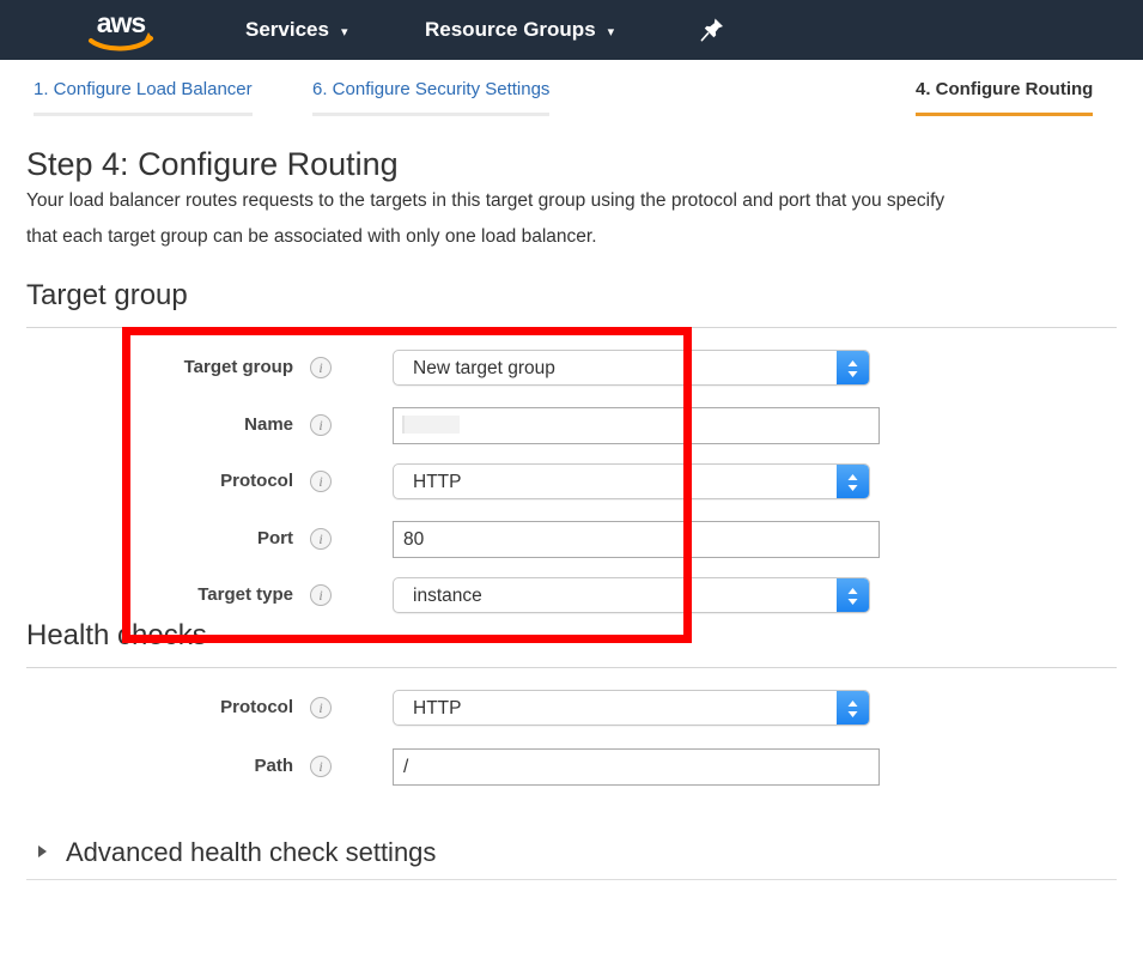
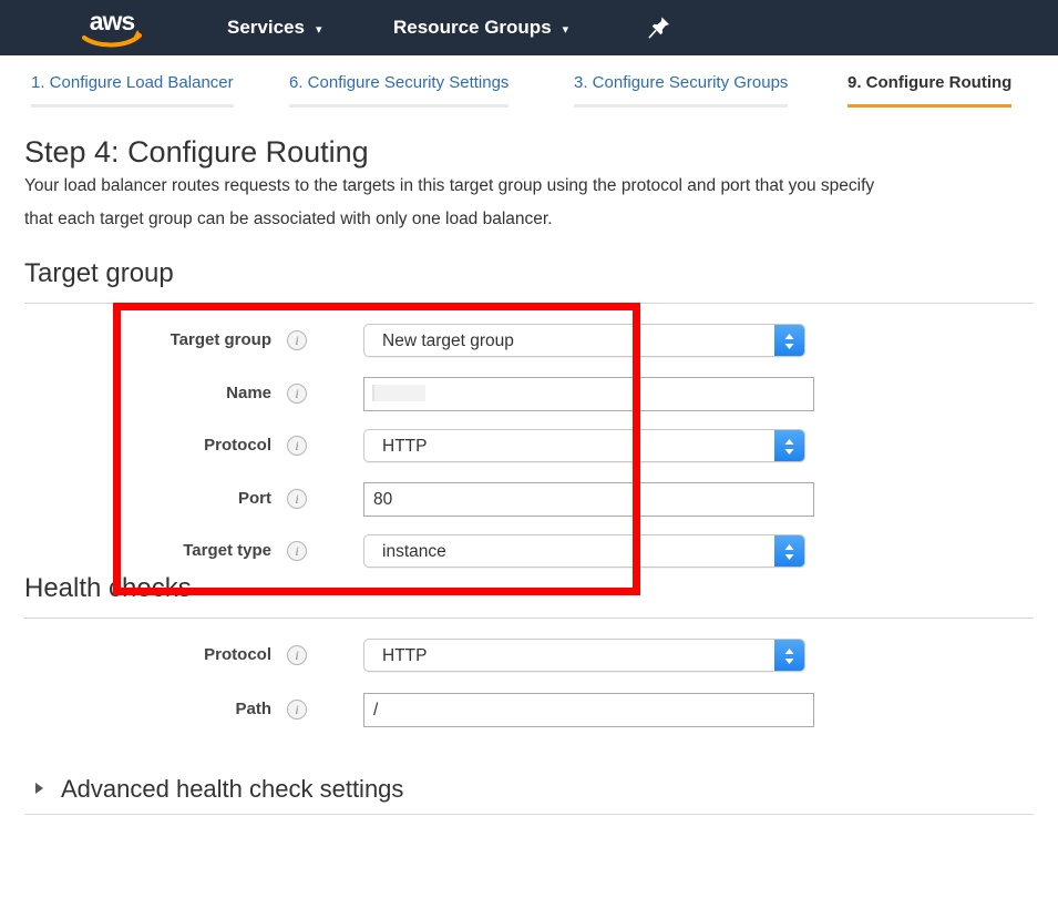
  aws
  Services
  ▾
  Resource Groups
  ▾
  1. Configure Load Balancer
  6. Configure Security Settings
+ 3. Configure Security Groups
- 4. Configure Routing
+ 9. Configure Routing
  Step 4: Configure Routing
  Your load balancer routes requests to the targets in this target group using the protocol and port that you specify
  that each target group can be associated with only one load balancer.
  Target group
  Target group
  i
  New target group
  Name
  i
  Protocol
  i
  HTTP
  Port
  i
  80
  Target type
  i
  instance
  Health checks
  Protocol
  i
  HTTP
  Path
  i
  /
  Advanced health check settings
